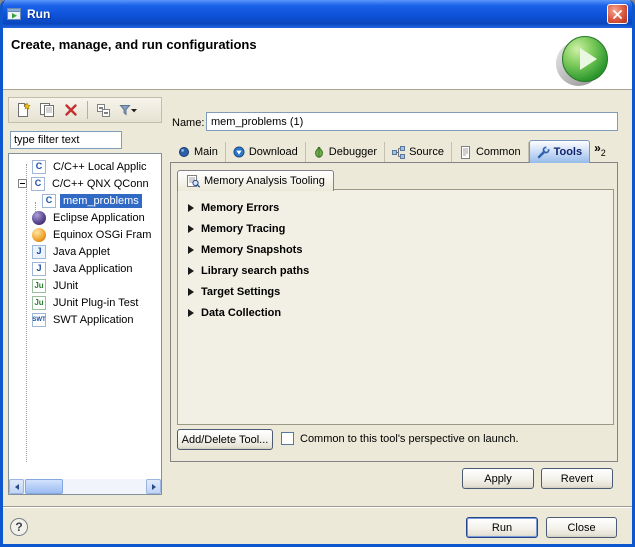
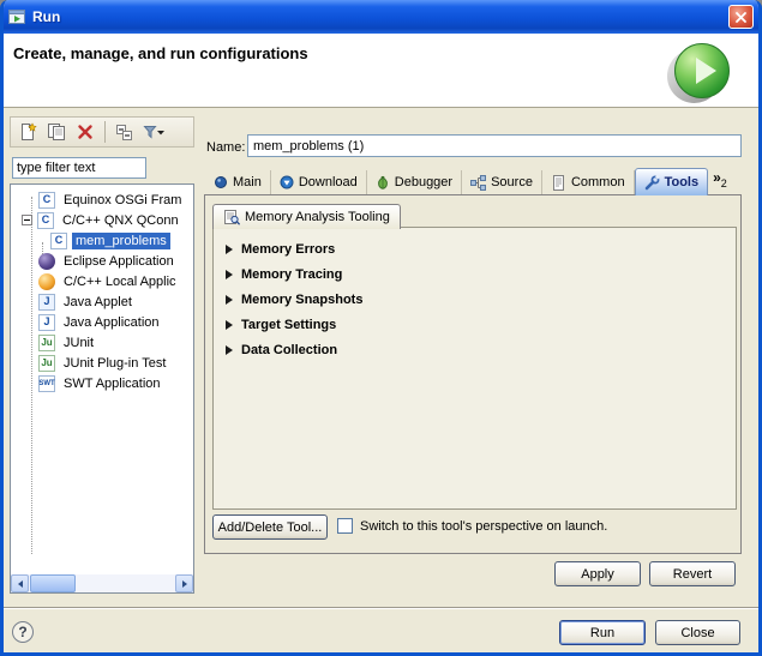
  Run
  Create, manage, and run configurations
  type filter text
  C
- C/C++ Local Applic
+ Equinox OSGi Fram
  C
  C/C++ QNX QConn
  C
  mem_problems
  Eclipse Application
- Equinox OSGi Fram
+ C/C++ Local Applic
  J
  Java Applet
  J
  Java Application
  Ju
  JUnit
  Ju
  JUnit Plug-in Test
  SWT Application
  Name:
  mem_problems (1)
  Main
  Download
  Debugger
  Source
  Common
  Tools
  »
  2
  Memory Analysis Tooling
  Memory Errors
  Memory Tracing
  Memory Snapshots
- Library search paths
  Target Settings
  Data Collection
  Add/Delete Tool...
- Common to this tool's perspective on launch.
+ Switch to this tool's perspective on launch.
  Apply
  Revert
  ?
  Run
  Close
